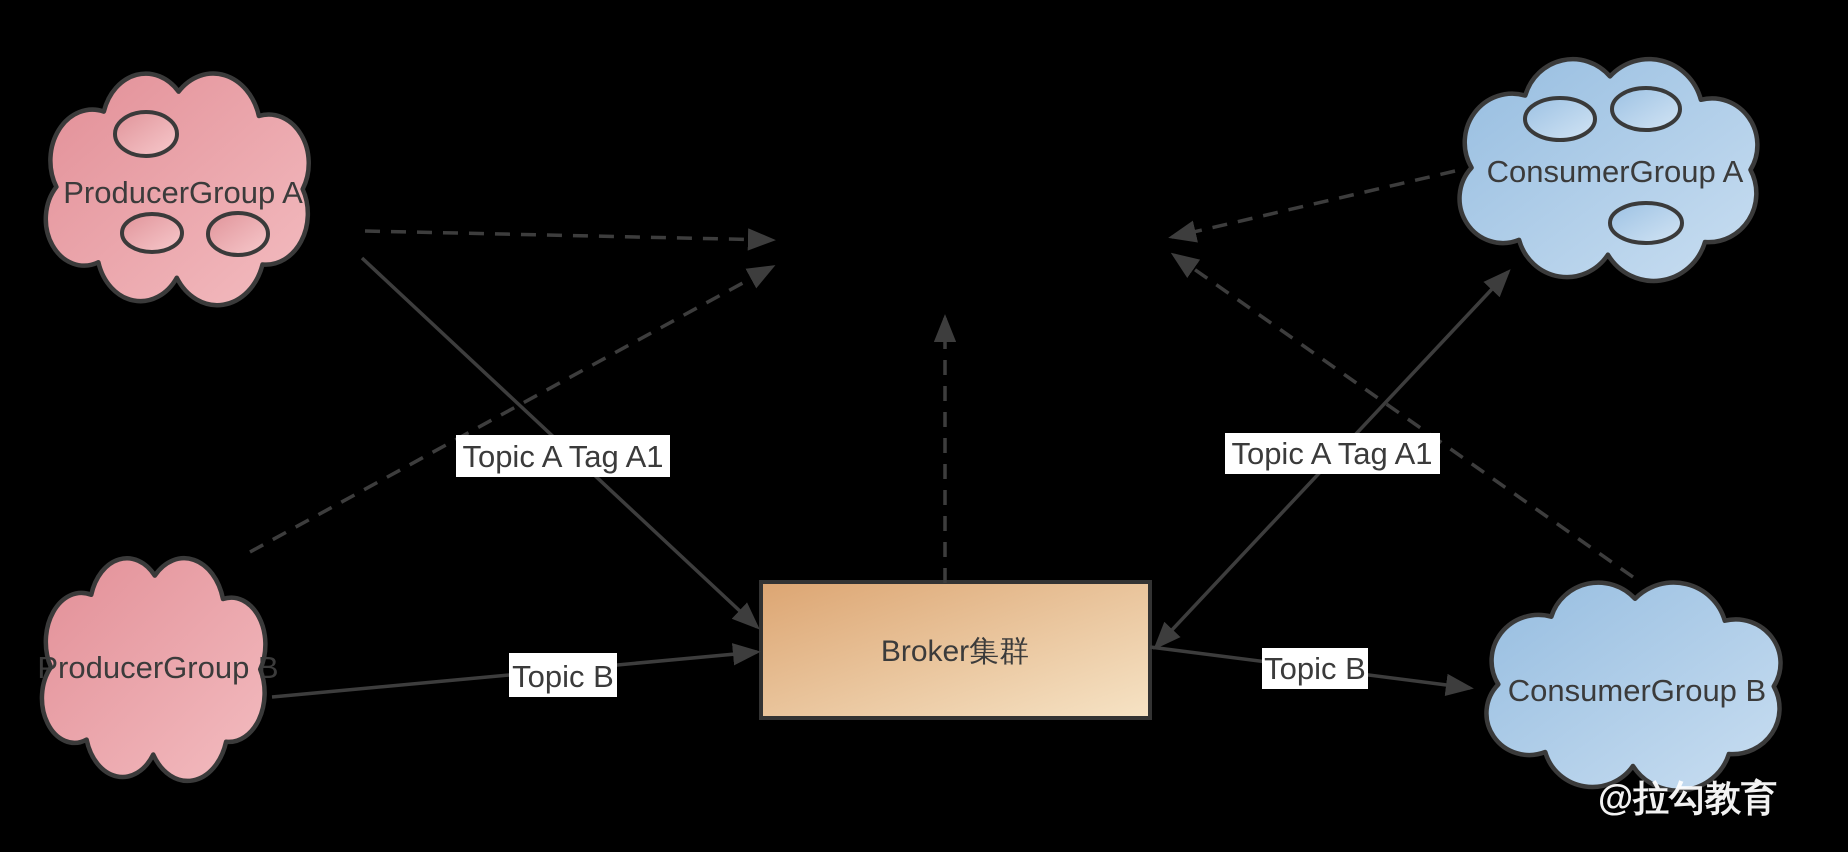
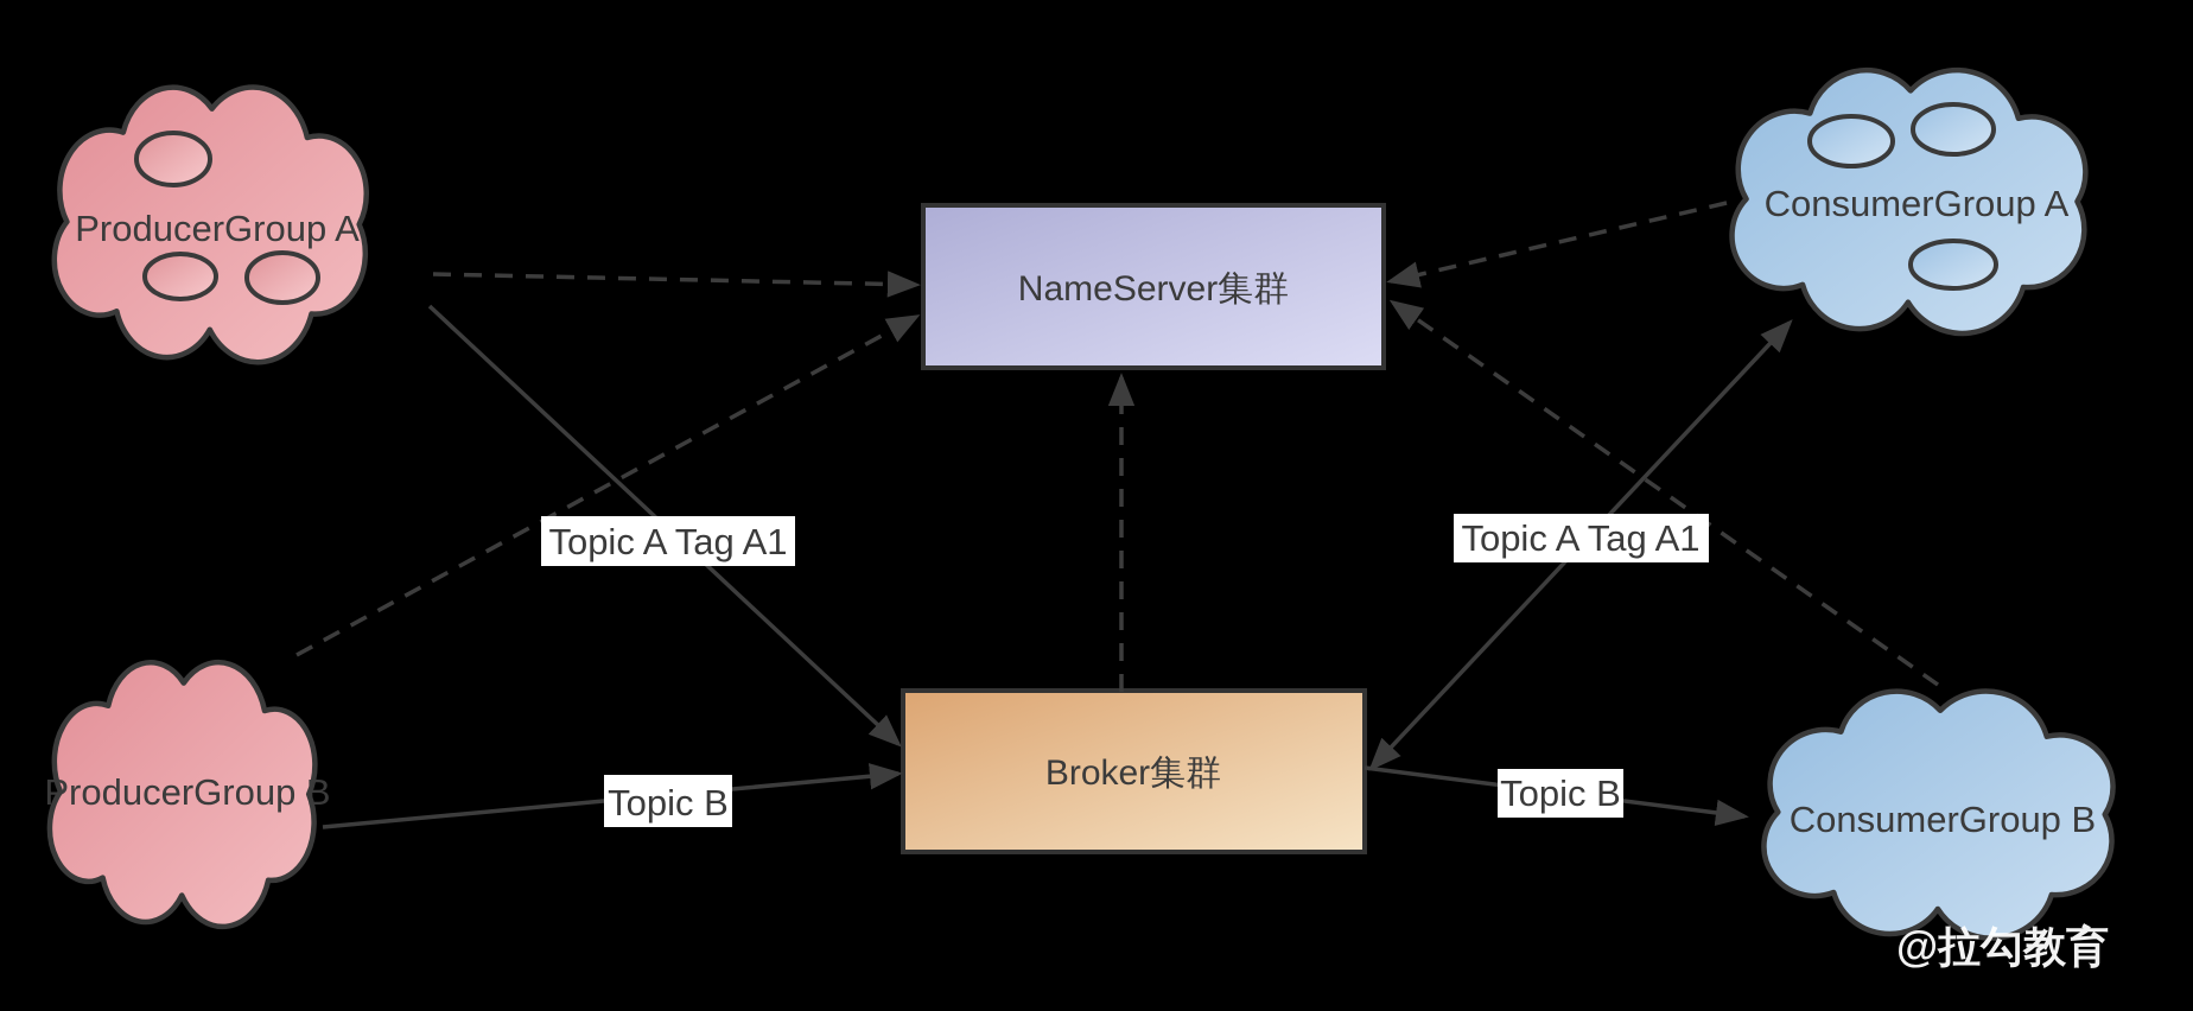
  ProducerGroup A
  ProducerGroup B
  ConsumerGroup A
  ConsumerGroup B
+ NameServer集群
  Broker集群
  Topic A Tag A1
  Topic B
  Topic A Tag A1
  Topic B
  @拉勾教育
